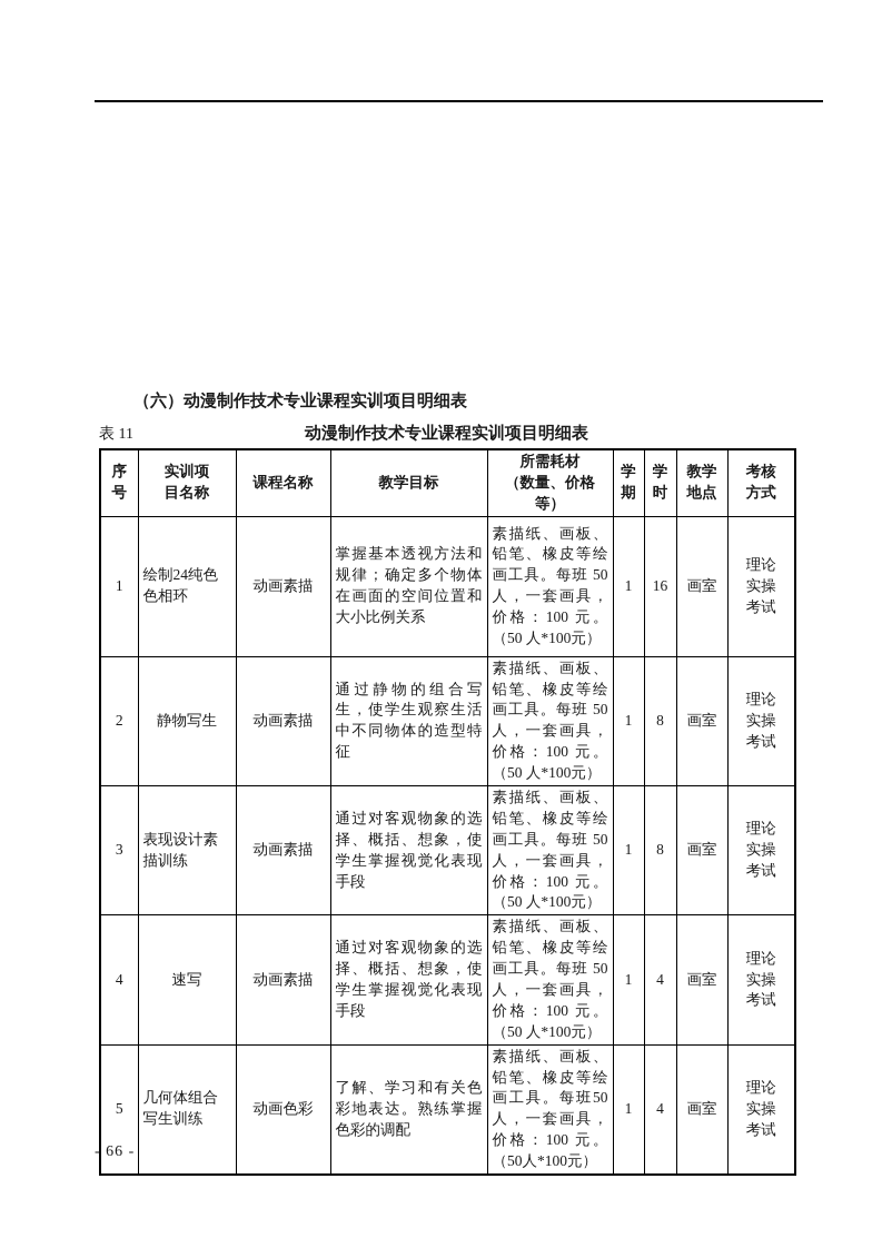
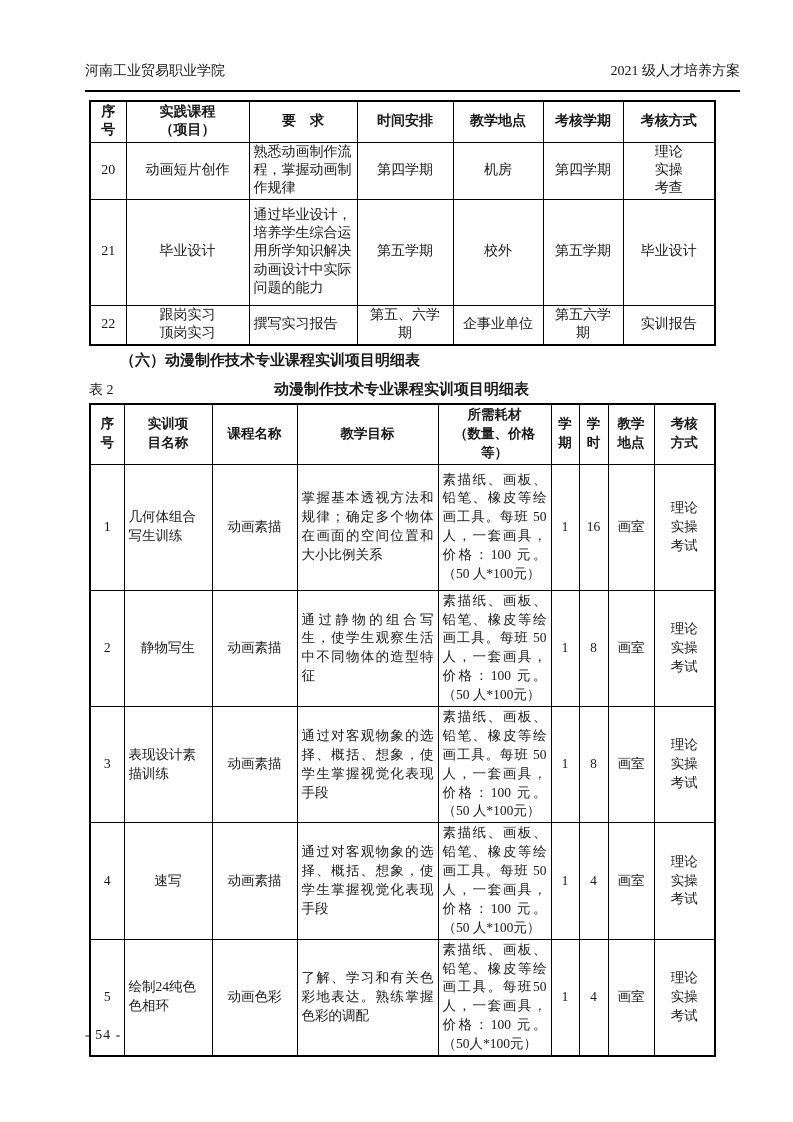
+ 河南工业贸易职业学院
+ 2021 级人才培养方案
+ 序 号	实践课程 （项目）	要 求	时间安排	教学地点	考核学期	考核方式
+ 20	动画短片创作	熟悉动画制作流程，掌握动画制作规律	第四学期	机房	第四学期	理论 实操 考查
+ 21	毕业设计	通过毕业设计，培养学生综合运用所学知识解决动画设计中实际问题的能力	第五学期	校外	第五学期	毕业设计
+ 22	跟岗实习 顶岗实习	撰写实习报告	第五、六学 期	企事业单位	第五六学 期	实训报告
  （六）动漫制作技术专业课程实训项目明细表
- 表 11
+ 表 2
  动漫制作技术专业课程实训项目明细表
  序 号	实训项 目名称	课程名称	教学目标	所需耗材 （数量、价格等）	学 期	学 时	教学 地点	考核 方式
- 1	绘制24纯色色相环	动画素描	掌握基本透视方法和规律；确定多个物体在画面的空间位置和大小比例关系	素描纸、画板、铅笔、橡皮等绘画工具。每班 50 人，一套画具，价格：100 元。（50 人*100元）	1	16	画室	理论 实操 考试
+ 1	几何体组合写生训练	动画素描	掌握基本透视方法和规律；确定多个物体在画面的空间位置和大小比例关系	素描纸、画板、铅笔、橡皮等绘画工具。每班 50 人，一套画具，价格：100 元。（50 人*100元）	1	16	画室	理论 实操 考试
  2	静物写生	动画素描	通过静物的组合写生，使学生观察生活中不同物体的造型特征	素描纸、画板、铅笔、橡皮等绘画工具。每班 50 人，一套画具，价格：100 元。（50 人*100元）	1	8	画室	理论 实操 考试
  3	表现设计素描训练	动画素描	通过对客观物象的选择、概括、想象，使学生掌握视觉化表现手段	素描纸、画板、铅笔、橡皮等绘画工具。每班 50 人，一套画具，价格：100 元。（50 人*100元）	1	8	画室	理论 实操 考试
  4	速写	动画素描	通过对客观物象的选择、概括、想象，使学生掌握视觉化表现手段	素描纸、画板、铅笔、橡皮等绘画工具。每班 50 人，一套画具，价格：100 元。（50 人*100元）	1	4	画室	理论 实操 考试
- 5	几何体组合写生训练	动画色彩	了解、学习和有关色彩地表达。熟练掌握色彩的调配	素描纸、画板、铅笔、橡皮等绘画工具。每班50人，一套画具，价格：100 元。（50人*100元）	1	4	画室	理论 实操 考试
+ 5	绘制24纯色色相环	动画色彩	了解、学习和有关色彩地表达。熟练掌握色彩的调配	素描纸、画板、铅笔、橡皮等绘画工具。每班50人，一套画具，价格：100 元。（50人*100元）	1	4	画室	理论 实操 考试
- - 66 -
+ - 54 -
